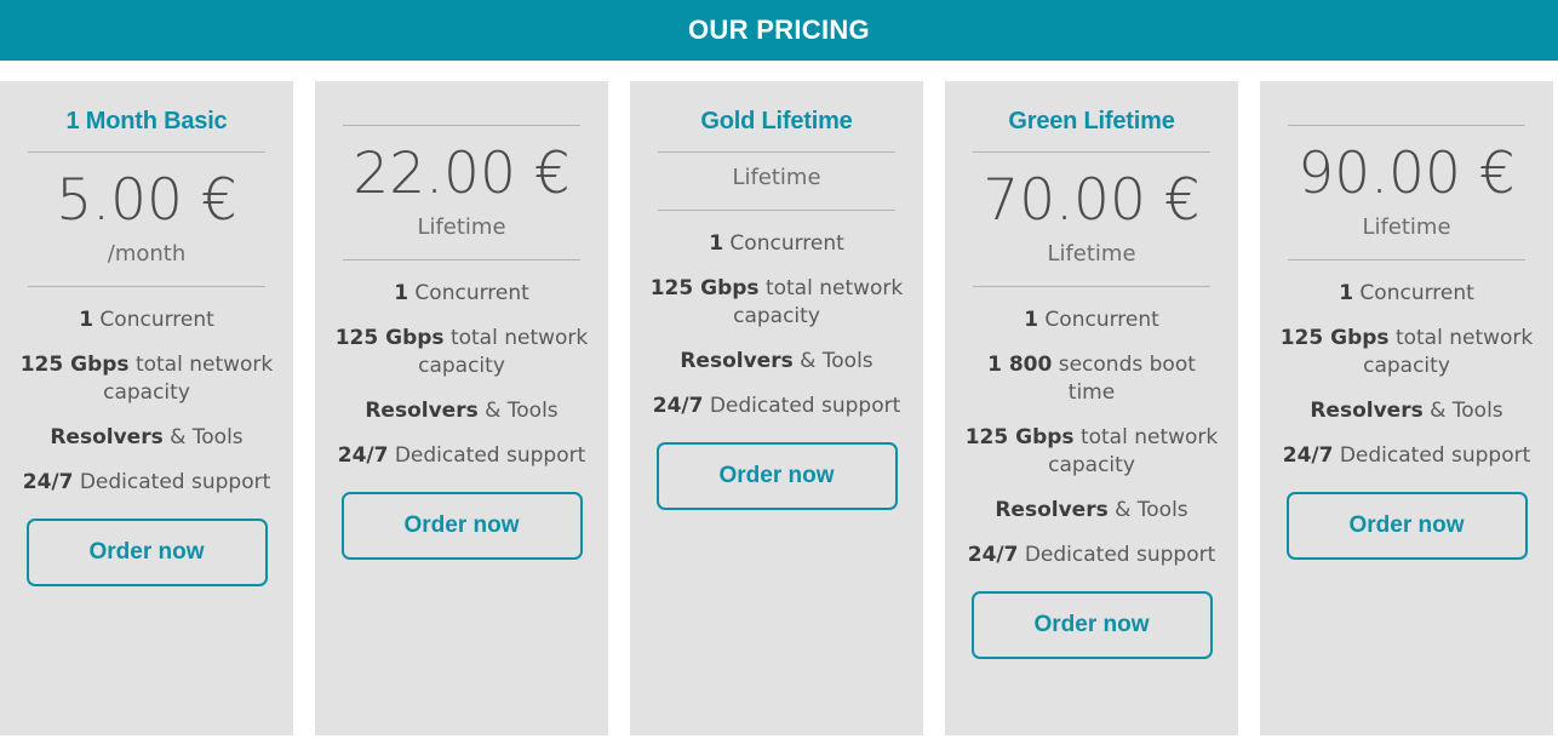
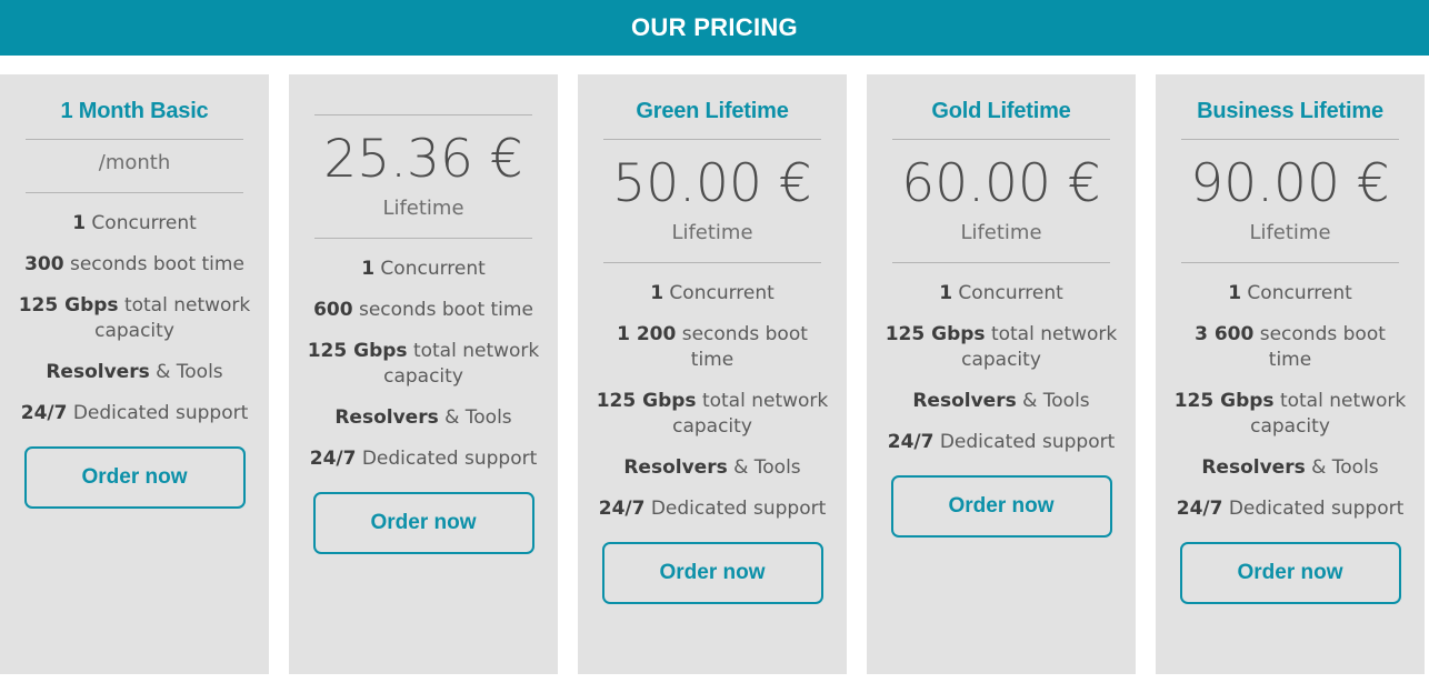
  OUR PRICING
  1 Month Basic
- 5.00 €
  /month
  1 Concurrent
+ 300 seconds boot time
  125 Gbps total network capacity
  Resolvers & Tools
  24/7 Dedicated support
  Order now
- 22.00 €
+ 25.36 €
  Lifetime
  1 Concurrent
+ 600 seconds boot time
  125 Gbps total network capacity
  Resolvers & Tools
  24/7 Dedicated support
  Order now
- Gold Lifetime
+ Green Lifetime
+ 50.00 €
  Lifetime
  1 Concurrent
+ 1 200 seconds boot time
  125 Gbps total network capacity
  Resolvers & Tools
  24/7 Dedicated support
  Order now
- Green Lifetime
+ Gold Lifetime
- 70.00 €
+ 60.00 €
  Lifetime
  1 Concurrent
- 1 800 seconds boot time
  125 Gbps total network capacity
  Resolvers & Tools
  24/7 Dedicated support
  Order now
+ Business Lifetime
  90.00 €
  Lifetime
  1 Concurrent
+ 3 600 seconds boot time
  125 Gbps total network capacity
  Resolvers & Tools
  24/7 Dedicated support
  Order now
